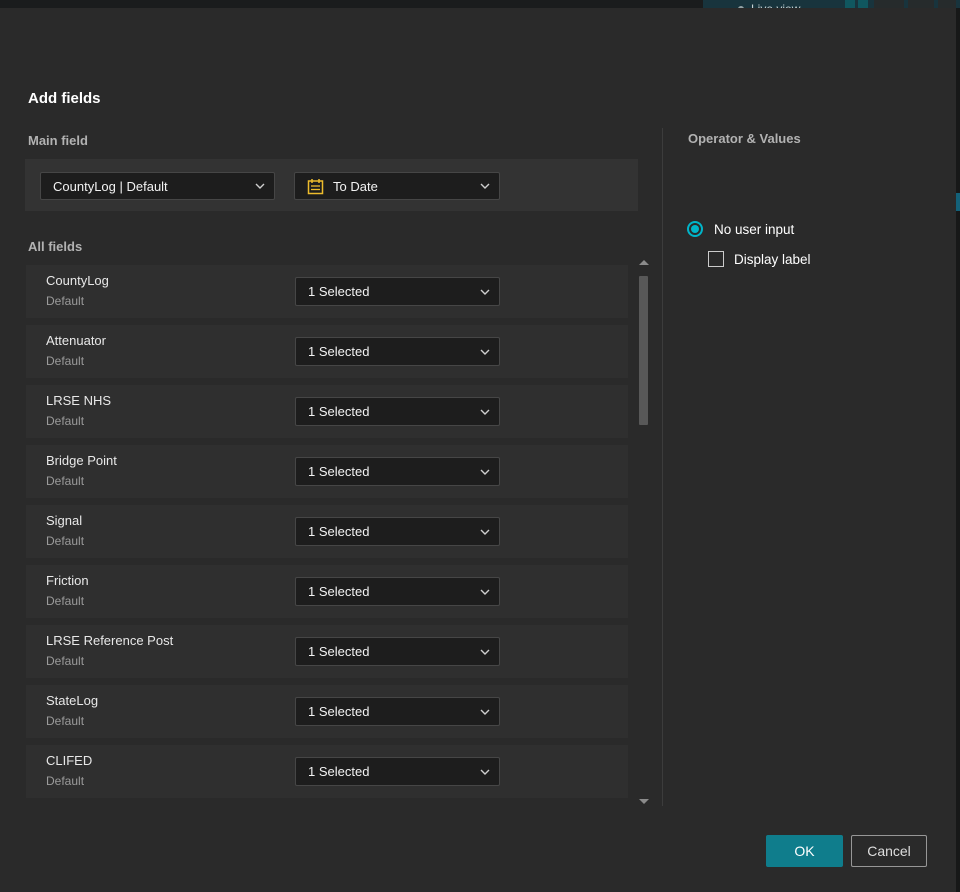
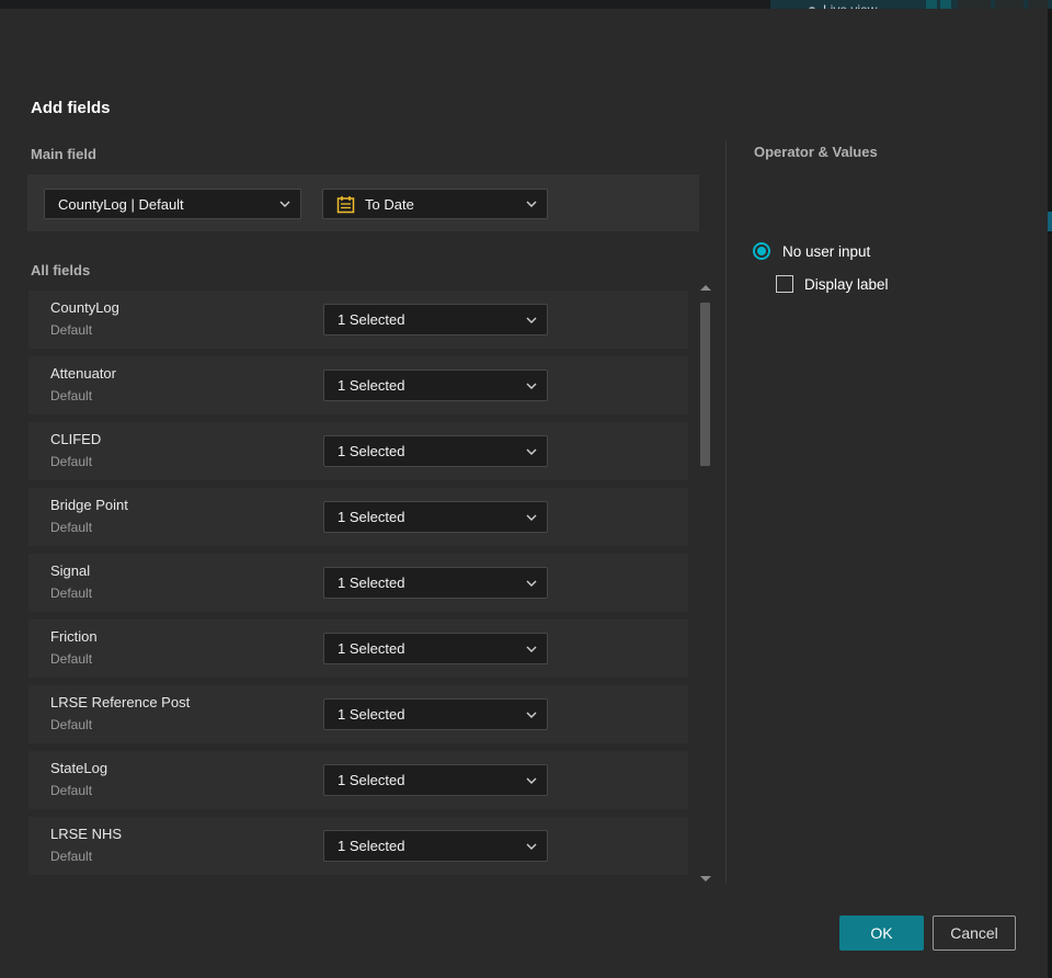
  Add fields
  Main field
  CountyLog | Default
  To Date
  All fields
  CountyLog
  Default
  1 Selected
  Attenuator
  Default
  1 Selected
- LRSE NHS
+ CLIFED
  Default
  1 Selected
  Bridge Point
  Default
  1 Selected
  Signal
  Default
  1 Selected
  Friction
  Default
  1 Selected
  LRSE Reference Post
  Default
  1 Selected
  StateLog
  Default
  1 Selected
- CLIFED
+ LRSE NHS
  Default
  1 Selected
  Operator & Values
  No user input
  Display label
  OK
  Cancel
